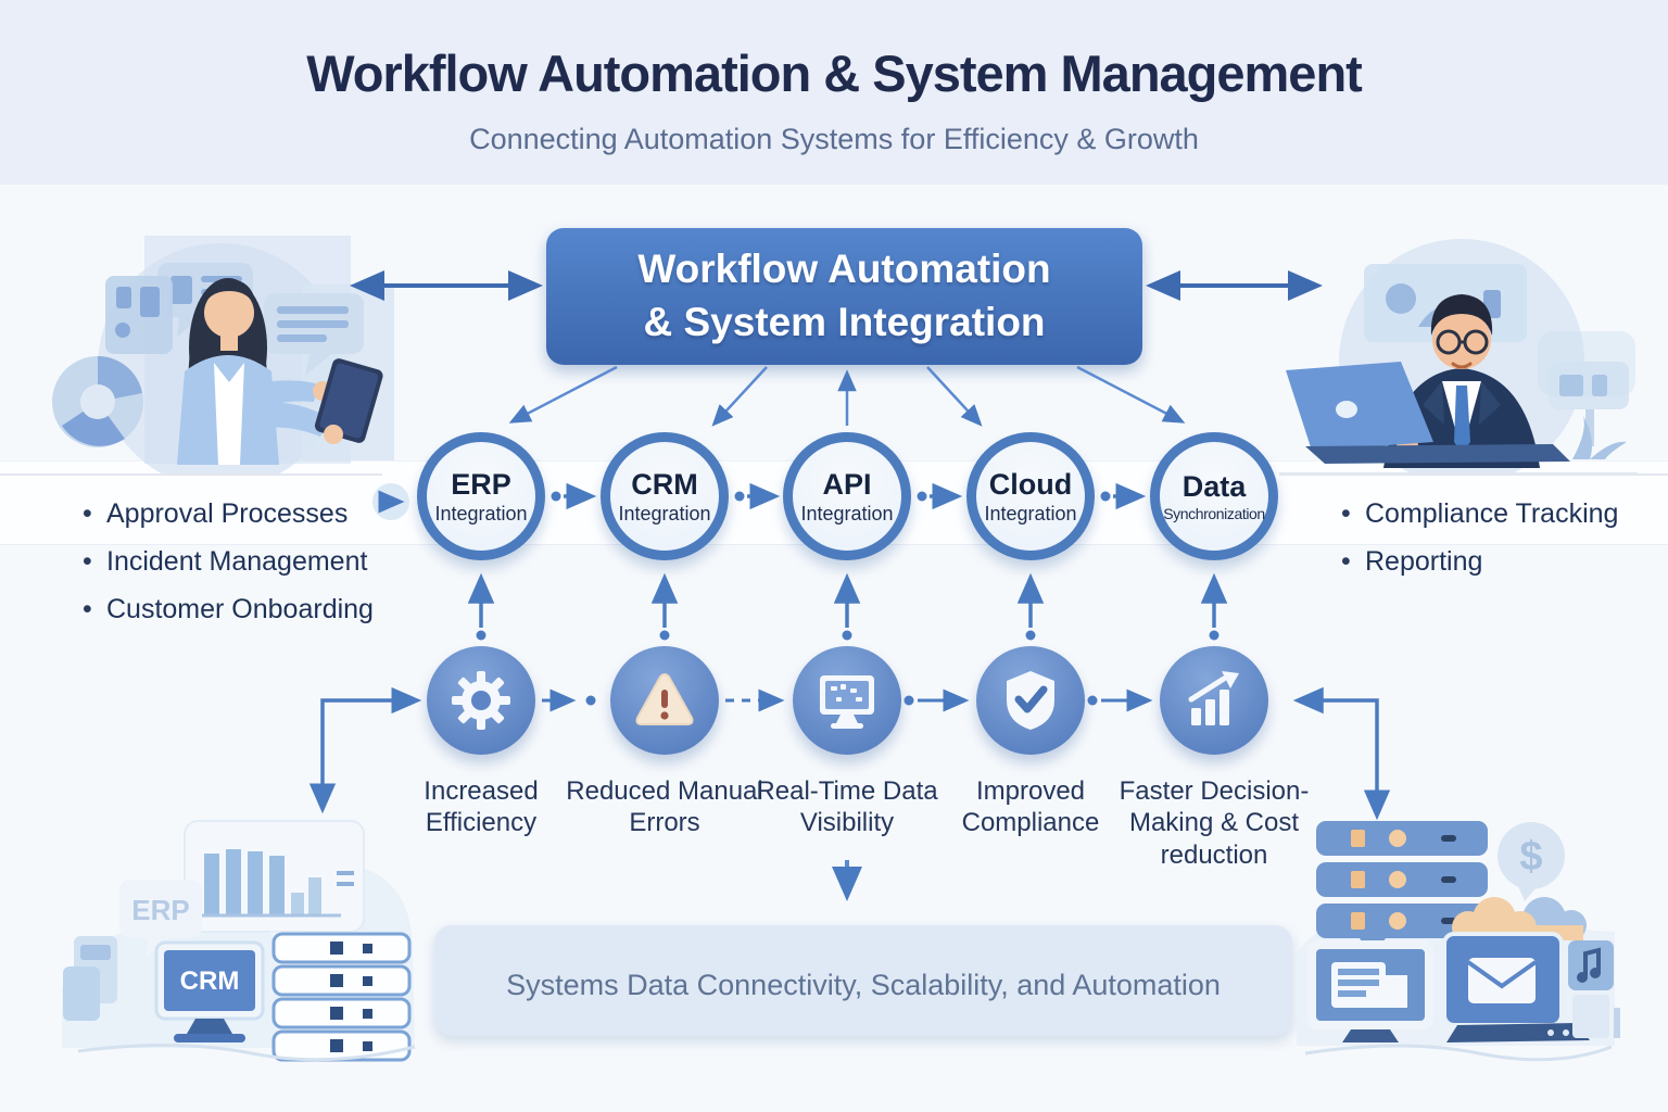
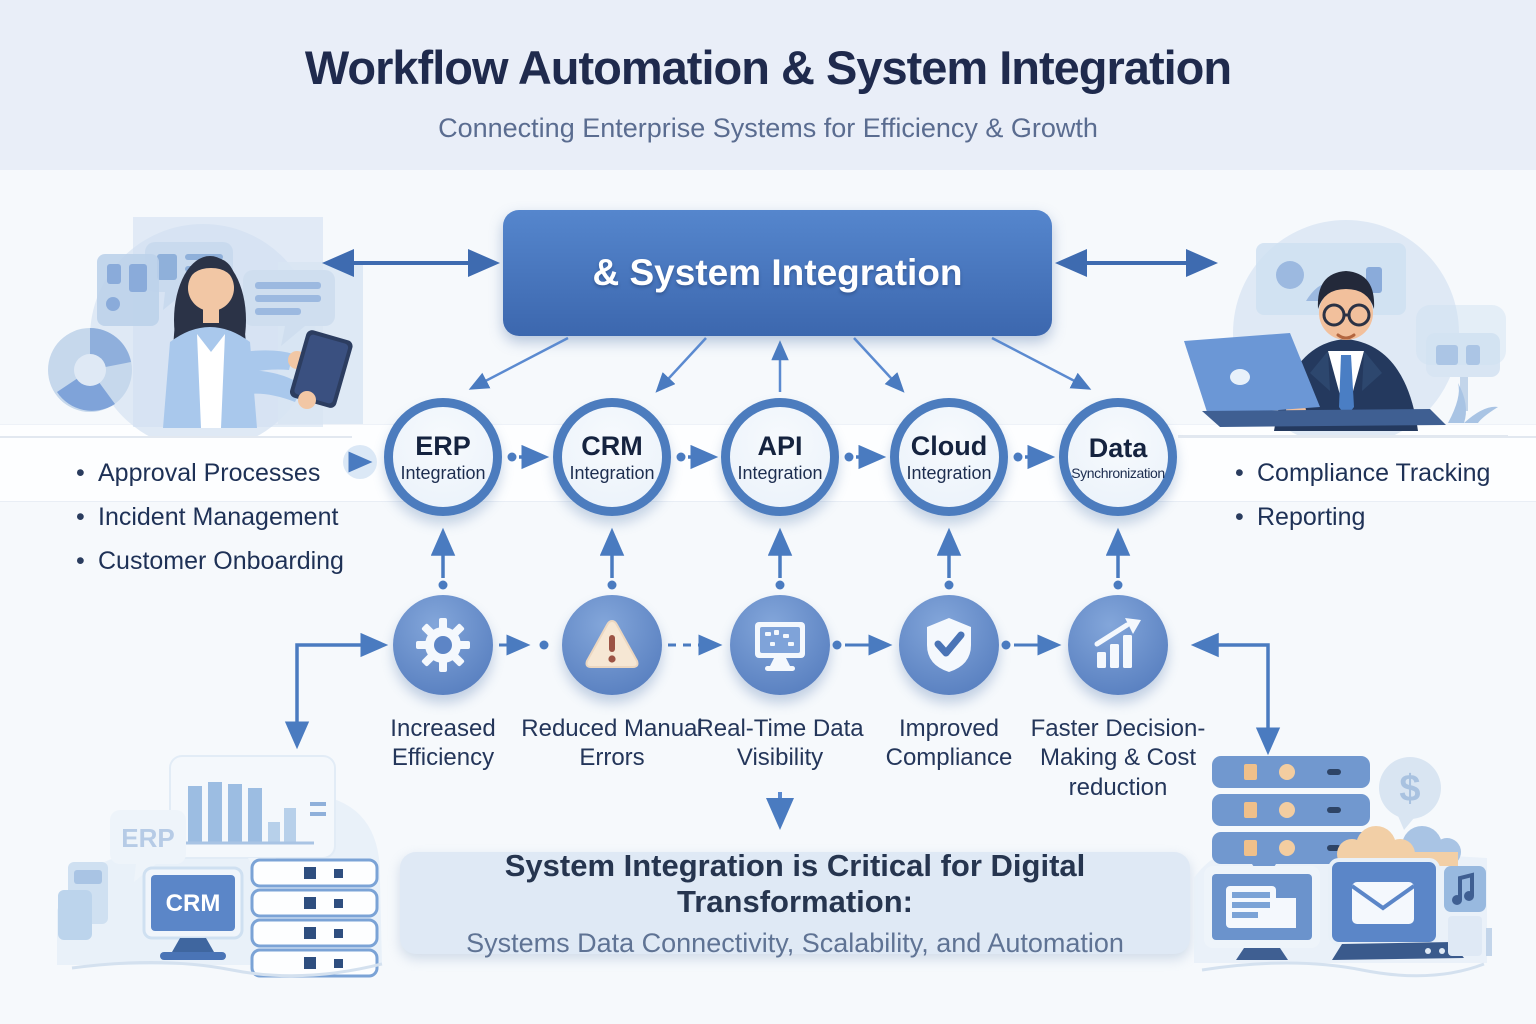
- Workflow Automation & System Management
+ Workflow Automation & System Integration
- Connecting Automation Systems for Efficiency & Growth
+ Connecting Enterprise Systems for Efficiency & Growth
- Workflow Automation
  & System Integration
  ERP
  Integration
  CRM
  Integration
  API
  Integration
  Cloud
  Integration
  Data
  Synchronization
  •
  Approval Processes
  •
  Incident Management
  •
  Customer Onboarding
  •
  Compliance Tracking
  •
  Reporting
  Increased Efficiency
  Reduced Manual Errors
  Real-Time Data Visibility
  Improved Compliance
  Faster Decision-Making & Cost reduction
+ System Integration is Critical for Digital Transformation:
  Systems Data Connectivity, Scalability, and Automation
  ERP
  CRM
  $
